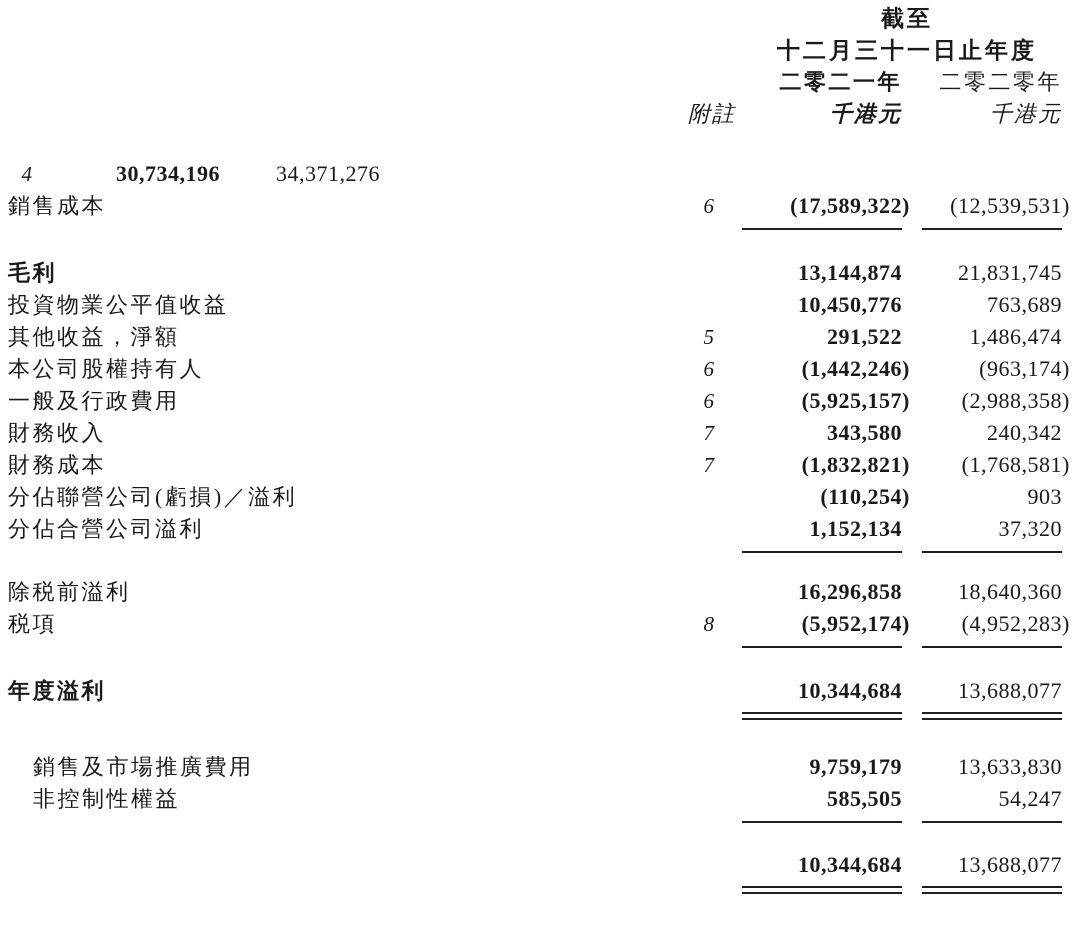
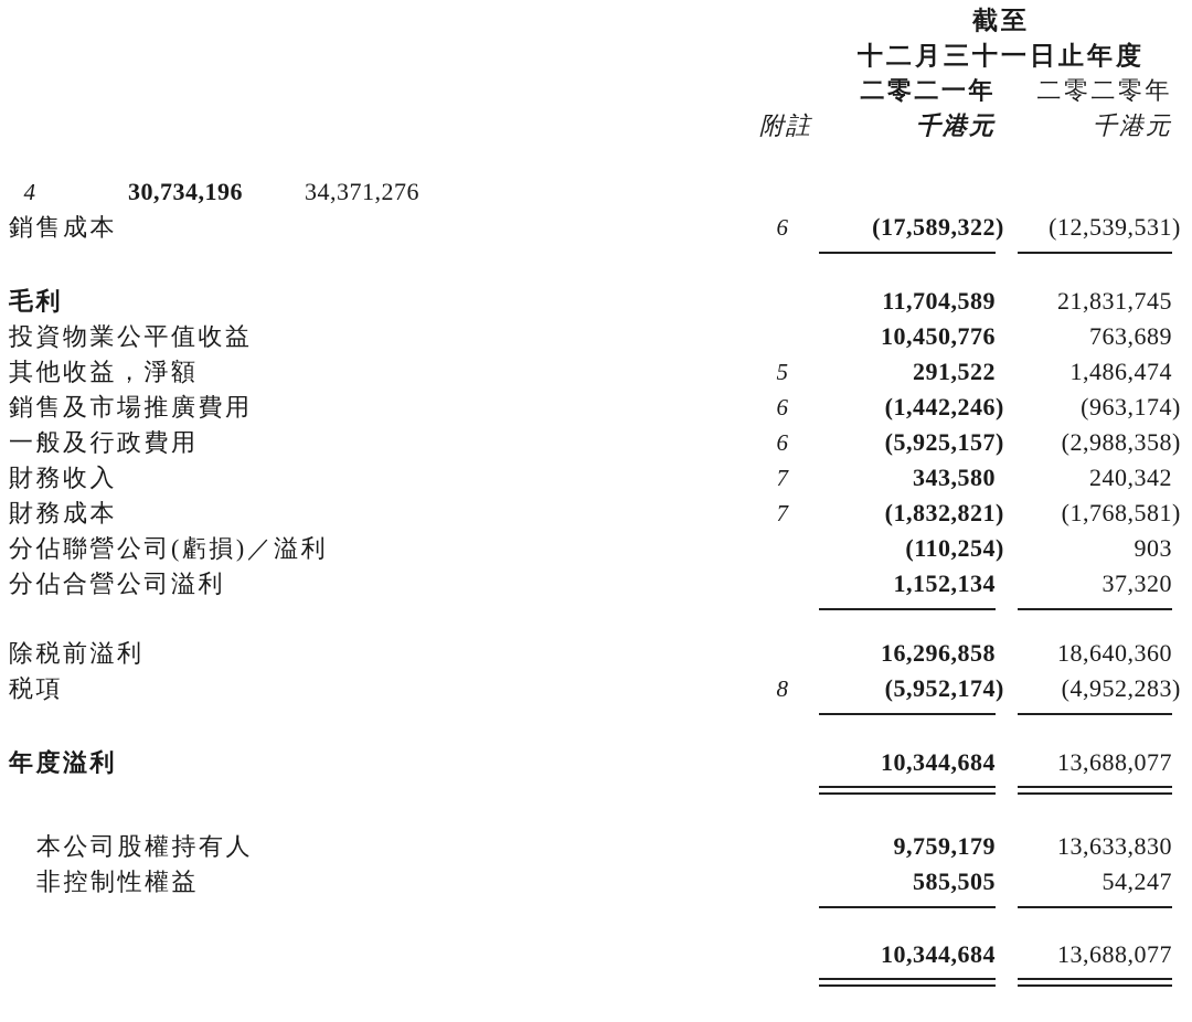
  截至
  十二月三十一日止年度
  二零二一年
  二零二零年
  附註
  千港元
  千港元
  4
  30,734,196
  34,371,276
  銷售成本
  6
  (17,589,322
  )
  (12,539,531
  )
  毛利
- 13,144,874
+ 11,704,589
  21,831,745
  投資物業公平值收益
  10,450,776
  763,689
  其他收益，淨額
  5
  291,522
  1,486,474
- 本公司股權持有人
+ 銷售及市場推廣費用
  6
  (1,442,246
  )
  (963,174
  )
  一般及行政費用
  6
  (5,925,157
  )
  (2,988,358
  )
  財務收入
  7
  343,580
  240,342
  財務成本
  7
  (1,832,821
  )
  (1,768,581
  )
  分佔聯營公司(虧損)／溢利
  (110,254
  )
  903
  分佔合營公司溢利
  1,152,134
  37,320
  除税前溢利
  16,296,858
  18,640,360
  税項
  8
  (5,952,174
  )
  (4,952,283
  )
  年度溢利
  10,344,684
  13,688,077
- 銷售及市場推廣費用
+ 本公司股權持有人
  9,759,179
  13,633,830
  非控制性權益
  585,505
  54,247
  10,344,684
  13,688,077
